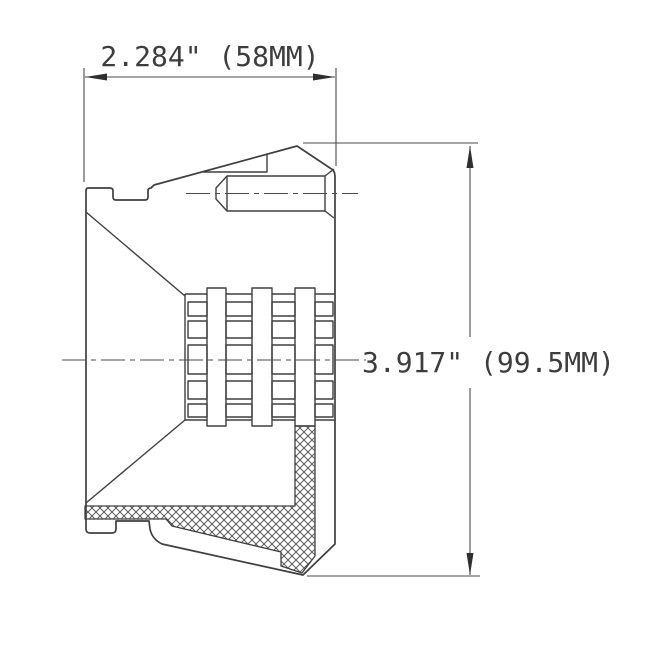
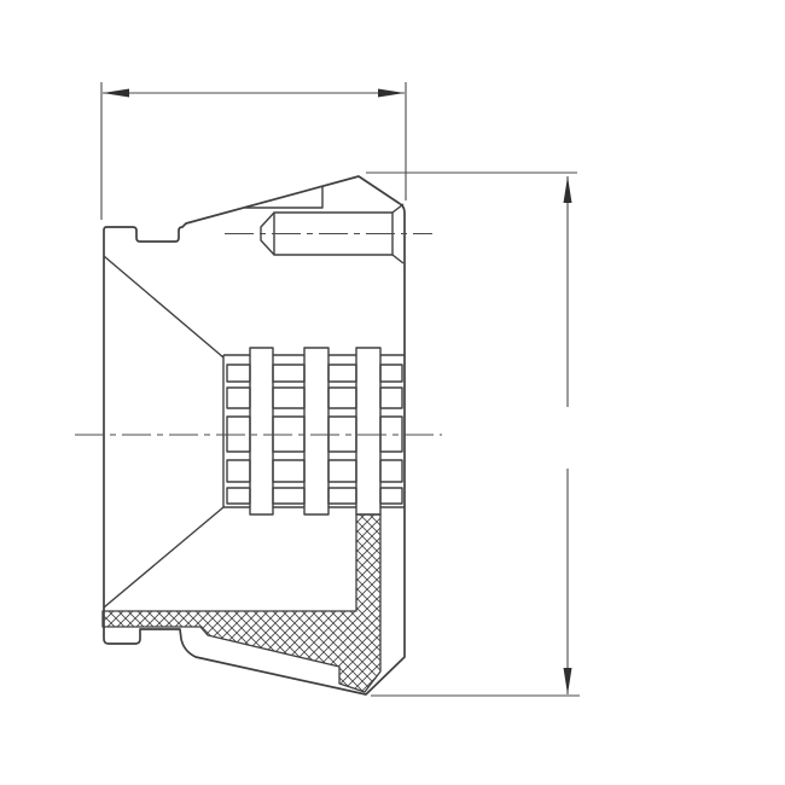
- 2.284" (58MM)
- 3.917" (99.5MM)
